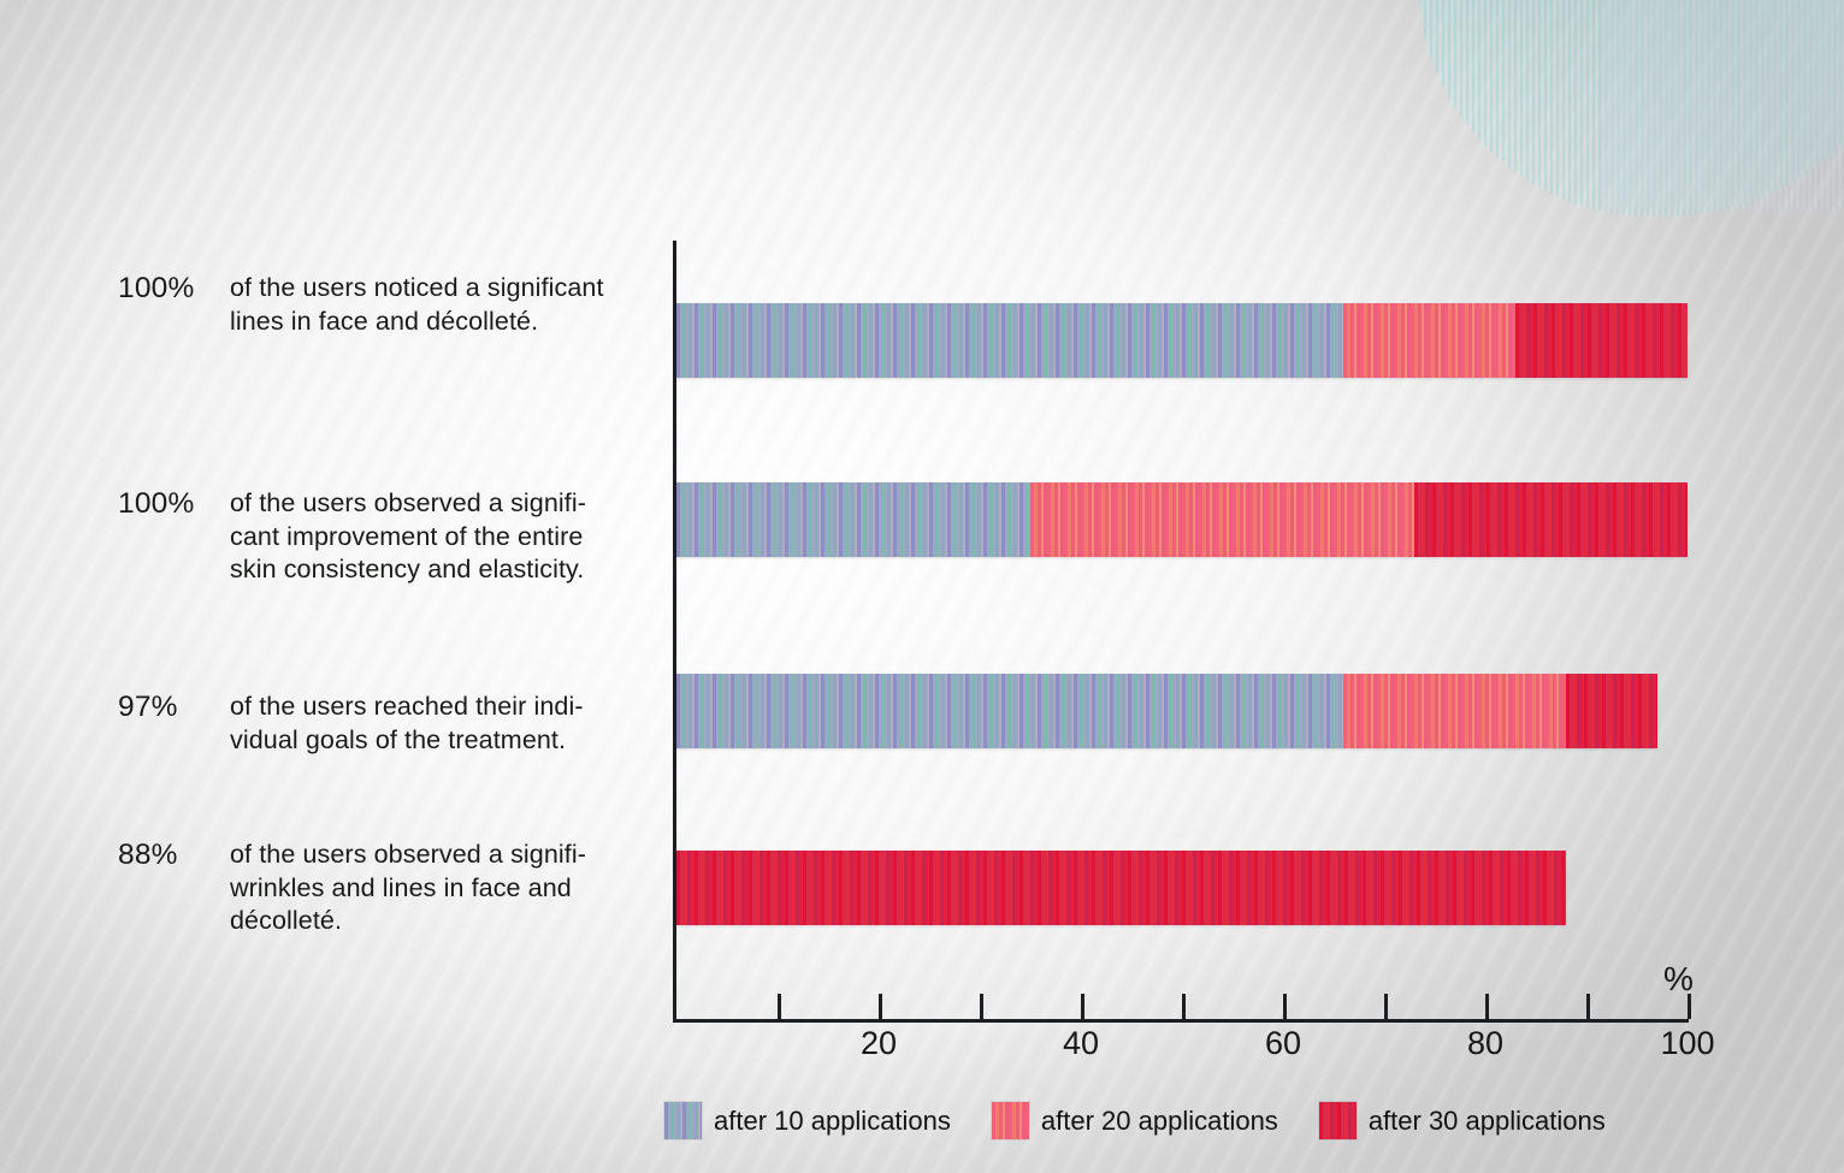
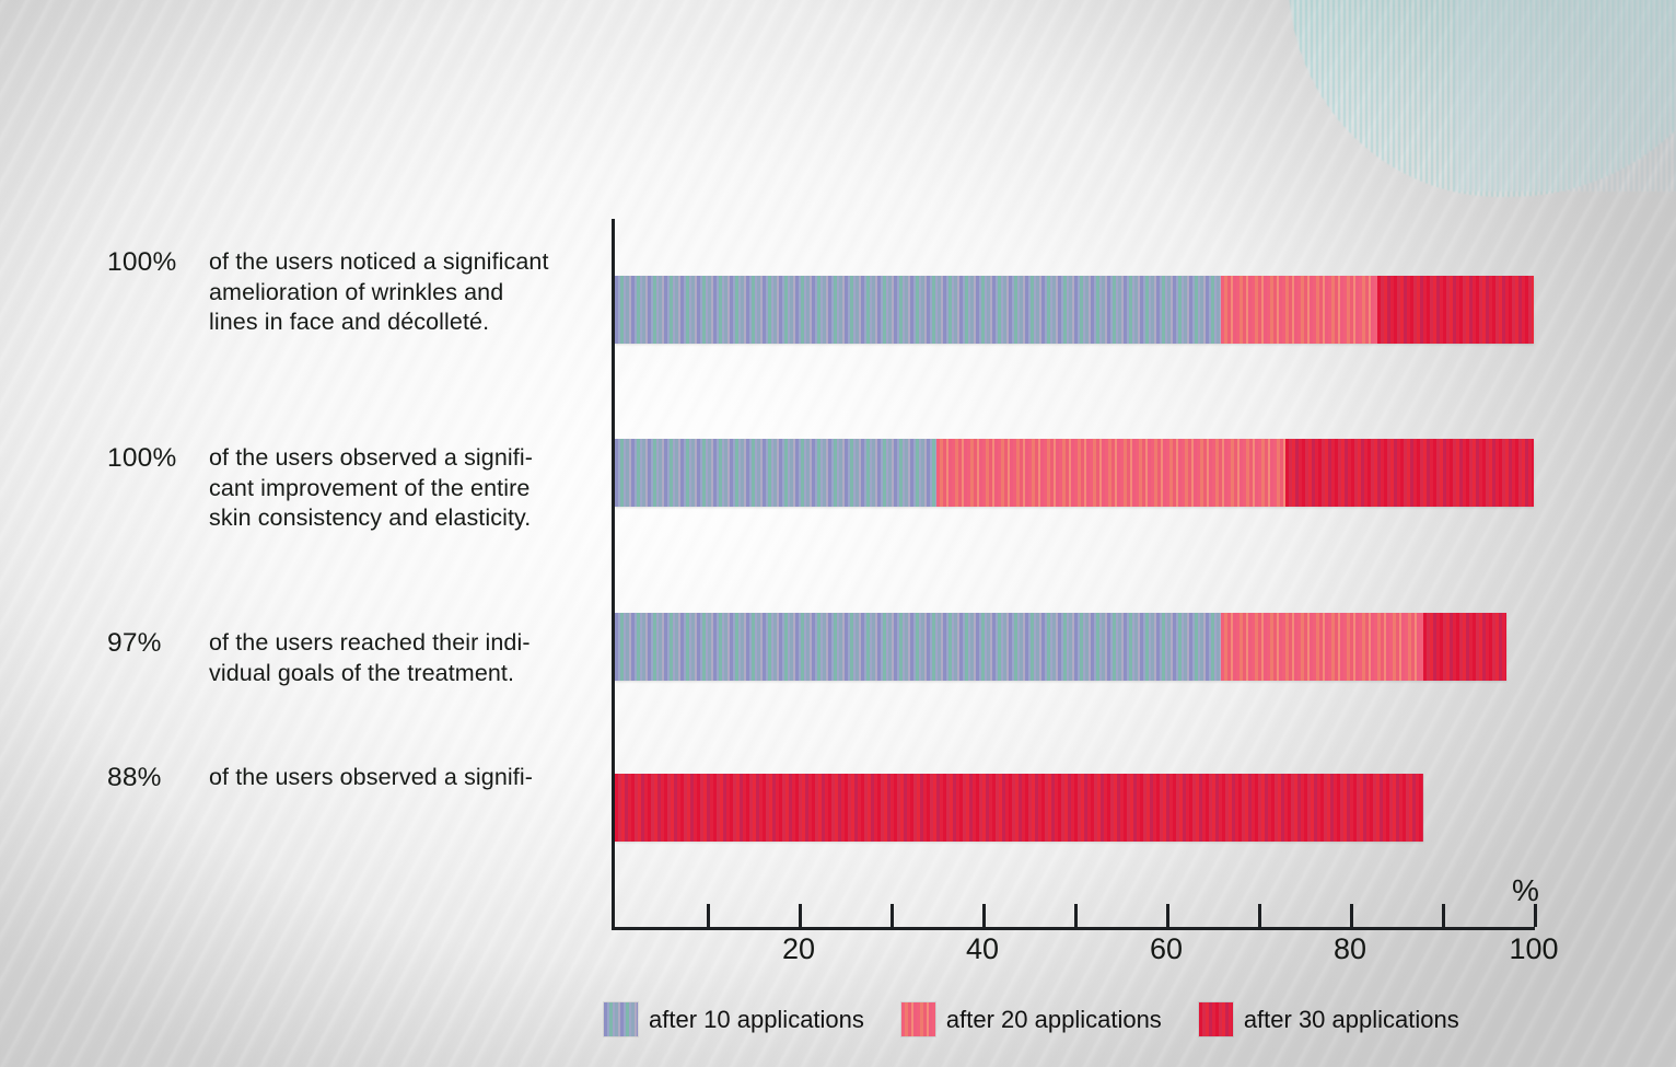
  100%
  of the users noticed a significant
+ amelioration of wrinkles and
  lines in face and décolleté.
  100%
  of the users observed a signifi-
  cant improvement of the entire
  skin consistency and elasticity.
  97%
  of the users reached their indi-
  vidual goals of the treatment.
  88%
  of the users observed a signifi-
- wrinkles and lines in face and
- décolleté.
  20
  40
  60
  80
  100
  %
  after 10 applications
  after 20 applications
  after 30 applications
